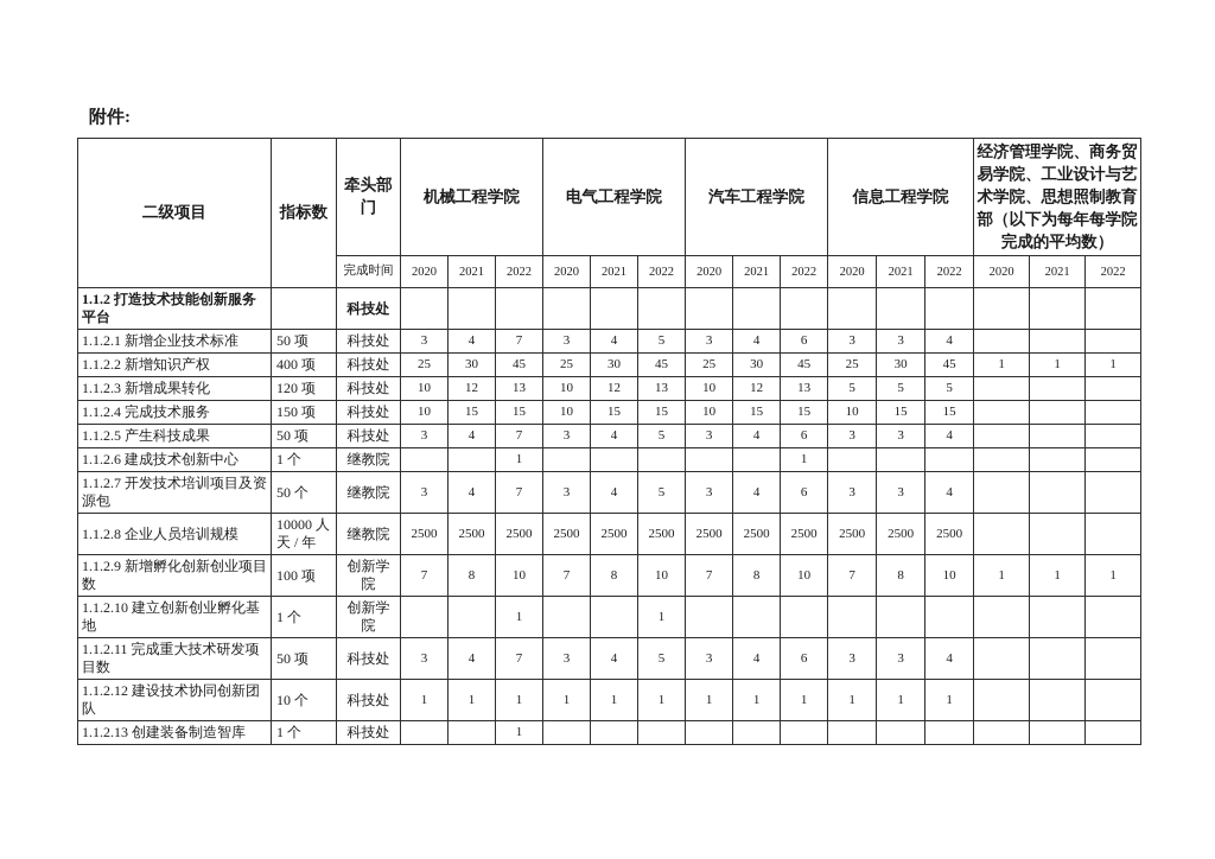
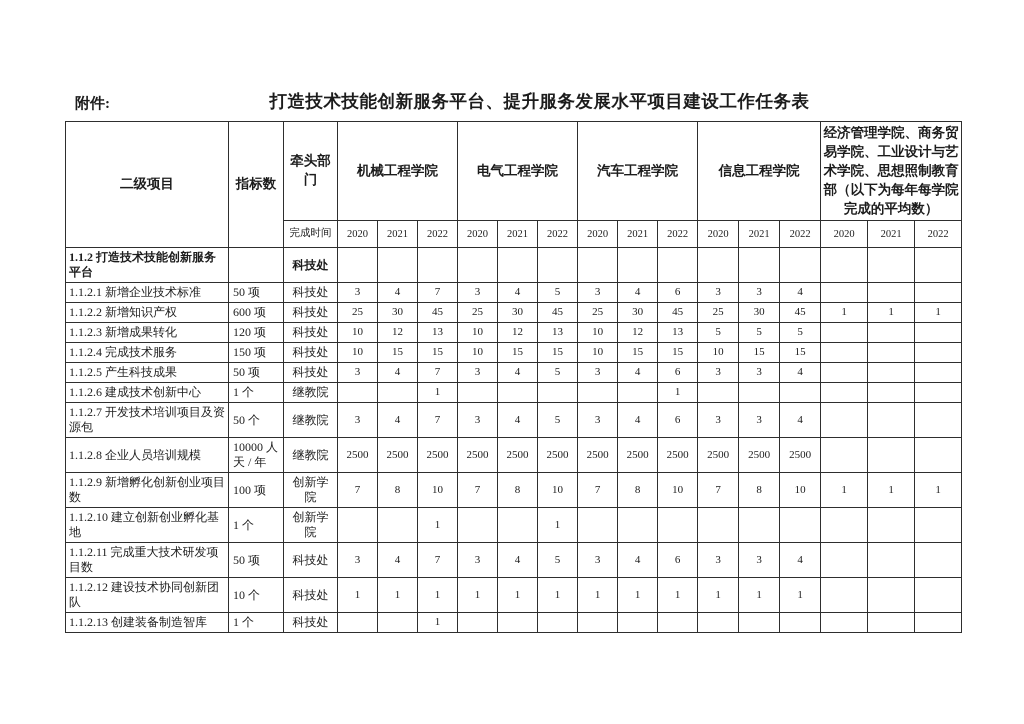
  附件:
+ 打造技术技能创新服务平台、提升服务发展水平项目建设工作任务表
  二级项目	指标数	牵头部门	机械工程学院	电气工程学院	汽车工程学院	信息工程学院	经济管理学院、商务贸易学院、工业设计与艺术学院、思想照制教育部（以下为每年每学院完成的平均数）
  完成时间	2020	2021	2022	2020	2021	2022	2020	2021	2022	2020	2021	2022	2020	2021	2022
  1.1.2 打造技术技能创新服务平台		科技处
  1.1.2.1 新增企业技术标准	50 项	科技处	3	4	7	3	4	5	3	4	6	3	3	4
- 1.1.2.2 新增知识产权	400 项	科技处	25	30	45	25	30	45	25	30	45	25	30	45	1	1	1
+ 1.1.2.2 新增知识产权	600 项	科技处	25	30	45	25	30	45	25	30	45	25	30	45	1	1	1
  1.1.2.3 新增成果转化	120 项	科技处	10	12	13	10	12	13	10	12	13	5	5	5
  1.1.2.4 完成技术服务	150 项	科技处	10	15	15	10	15	15	10	15	15	10	15	15
  1.1.2.5 产生科技成果	50 项	科技处	3	4	7	3	4	5	3	4	6	3	3	4
  1.1.2.6 建成技术创新中心	1 个	继教院			1						1
  1.1.2.7 开发技术培训项目及资源包	50 个	继教院	3	4	7	3	4	5	3	4	6	3	3	4
  1.1.2.8 企业人员培训规模	10000 人 天 / 年	继教院	2500	2500	2500	2500	2500	2500	2500	2500	2500	2500	2500	2500
  1.1.2.9 新增孵化创新创业项目数	100 项	创新学院	7	8	10	7	8	10	7	8	10	7	8	10	1	1	1
  1.1.2.10 建立创新创业孵化基地	1 个	创新学院			1			1
  1.1.2.11 完成重大技术研发项目数	50 项	科技处	3	4	7	3	4	5	3	4	6	3	3	4
  1.1.2.12 建设技术协同创新团队	10 个	科技处	1	1	1	1	1	1	1	1	1	1	1	1
  1.1.2.13 创建装备制造智库	1 个	科技处			1
